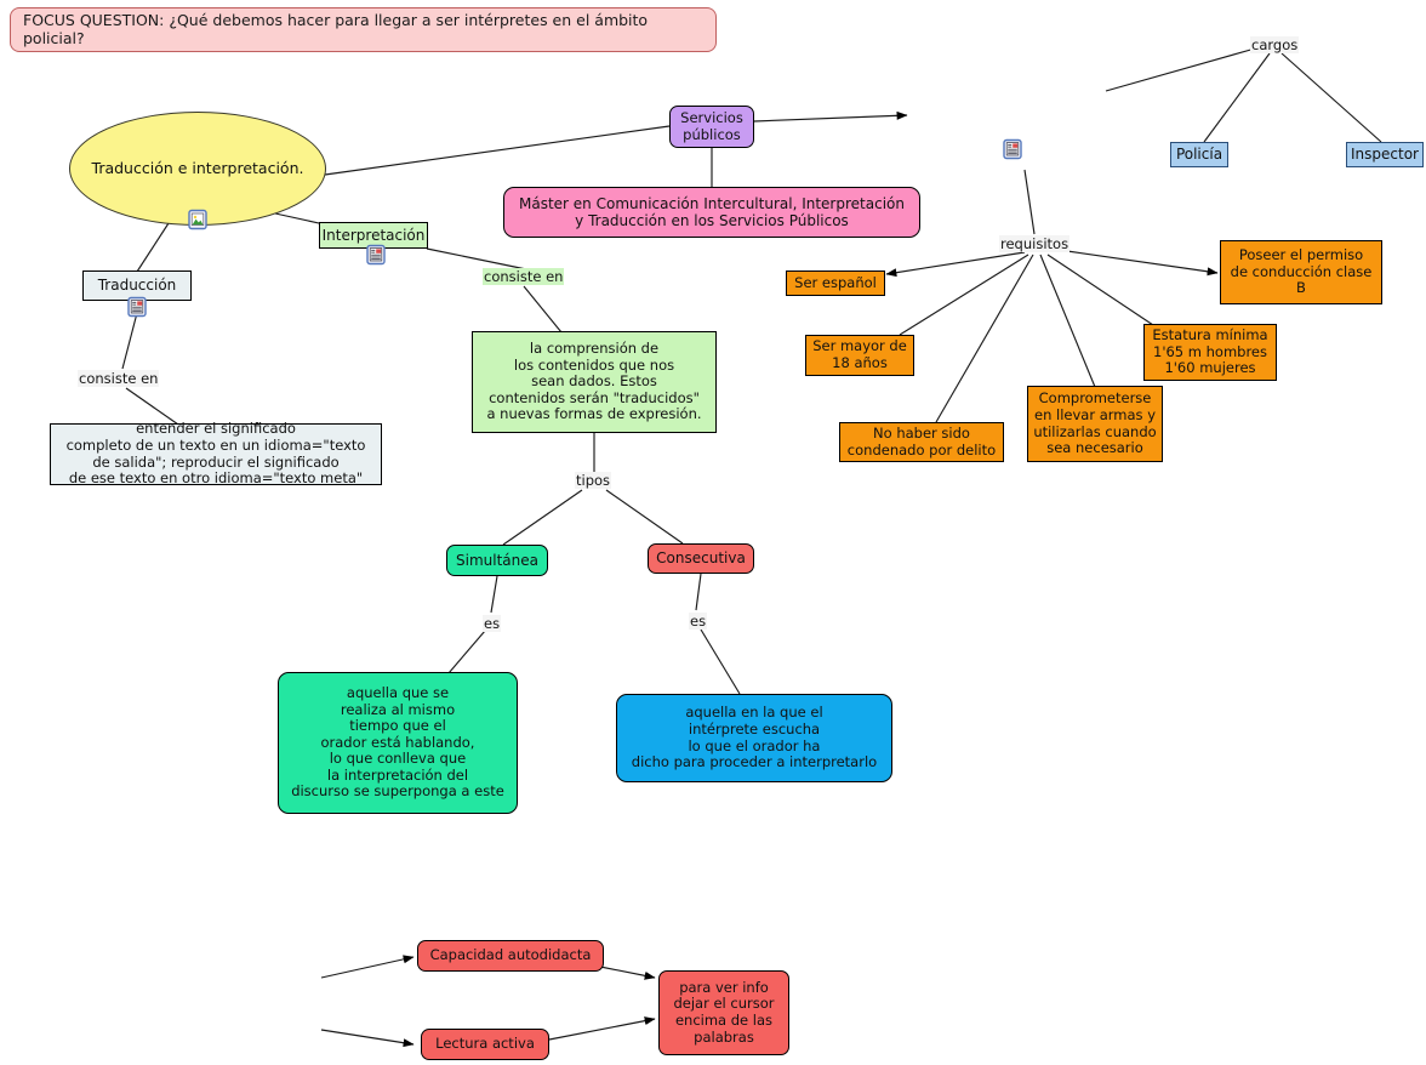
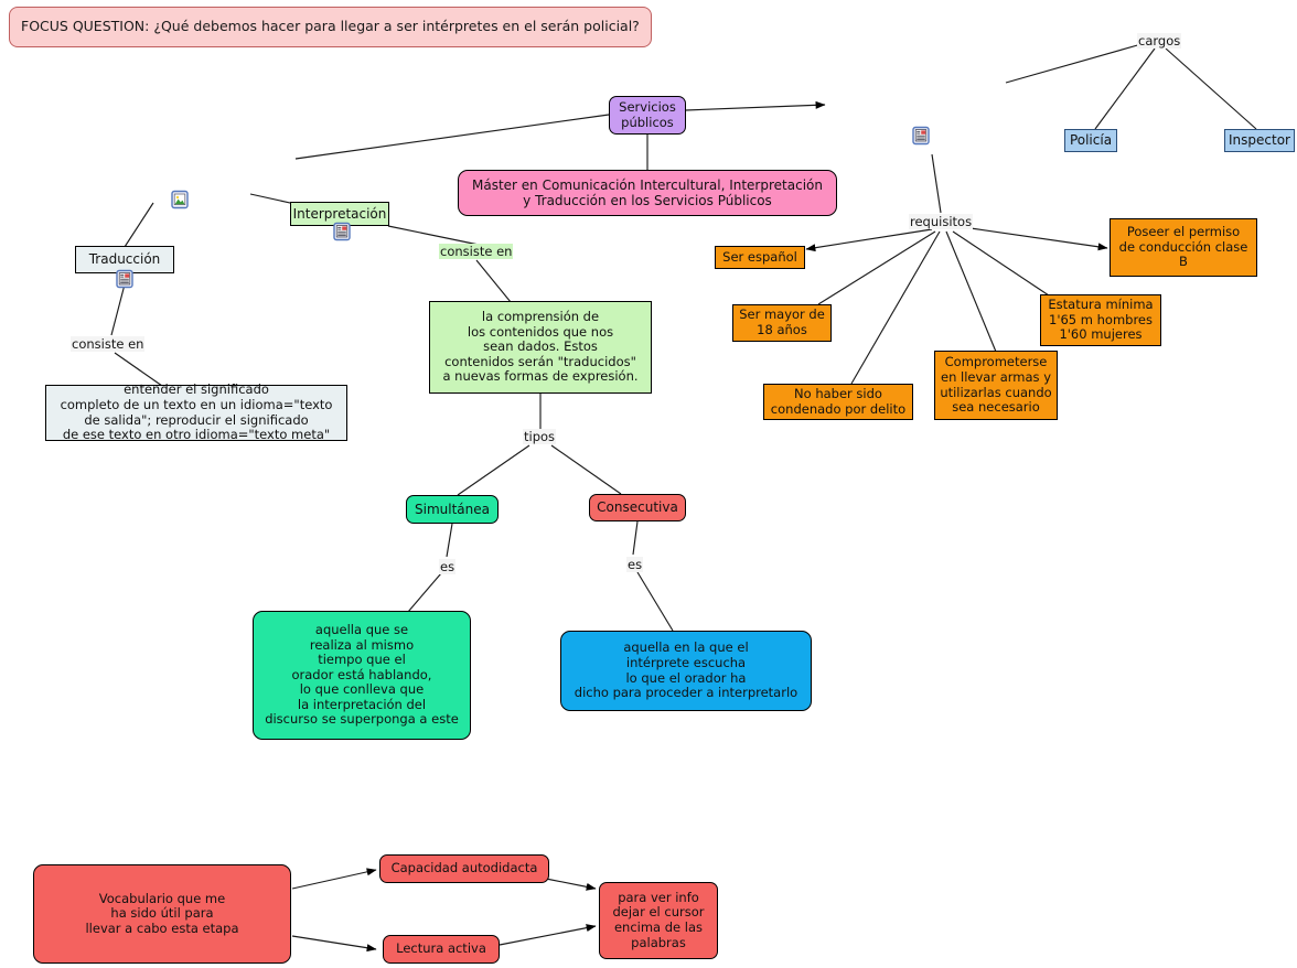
- FOCUS QUESTION: ¿Qué debemos hacer para llegar a ser intérpretes en el ámbito policial?
+ FOCUS QUESTION: ¿Qué debemos hacer para llegar a ser intérpretes en el serán policial?
- Traducción e interpretación.
  Traducción
  Interpretación
  entender el significado
  completo de un texto en un idioma="texto
  de salida"; reproducir el significado
  de ese texto en otro idioma="texto meta"
  la comprensión de
  los contenidos que nos
  sean dados. Estos
  contenidos serán "traducidos"
  a nuevas formas de expresión.
  Simultánea
  Consecutiva
  aquella que se
  realiza al mismo
  tiempo que el
  orador está hablando,
  lo que conlleva que
  la interpretación del
  discurso se superponga a este
  aquella en la que el
  intérprete escucha
  lo que el orador ha
  dicho para proceder a interpretarlo
  Servicios
  públicos
  Máster en Comunicación Intercultural, Interpretación
  y Traducción en los Servicios Públicos
  Policía
  Inspector
  Poseer el permiso
  de conducción clase
  B
  Ser español
  Ser mayor de
  18 años
  Estatura mínima
  1'65 m hombres
  1'60 mujeres
  No haber sido
  condenado por delito
  Comprometerse
  en llevar armas y
  utilizarlas cuando
  sea necesario
+ Vocabulario que me
+ ha sido útil para
+ llevar a cabo esta etapa
  Capacidad autodidacta
  Lectura activa
  para ver info
  dejar el cursor
  encima de las
  palabras
  consiste en
  consiste en
  tipos
  es
  es
  cargos
  requisitos
